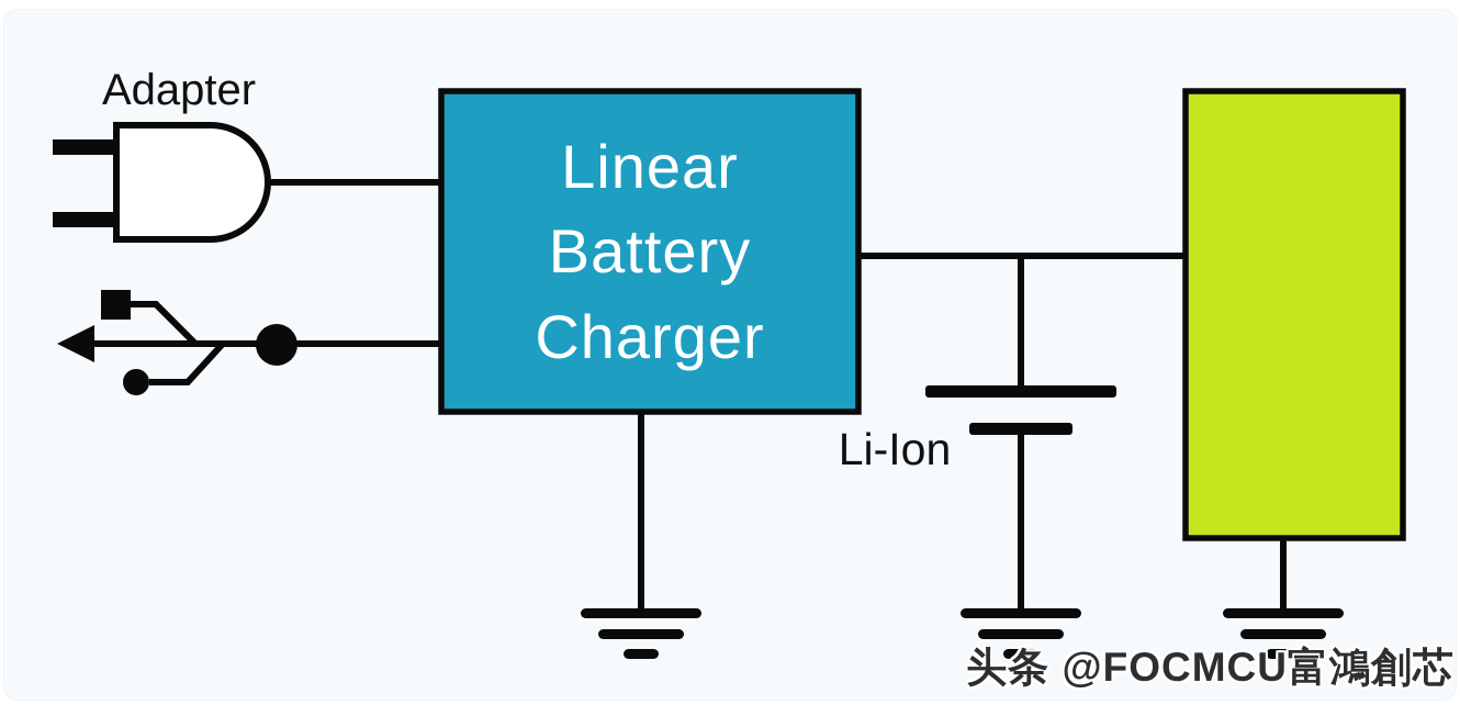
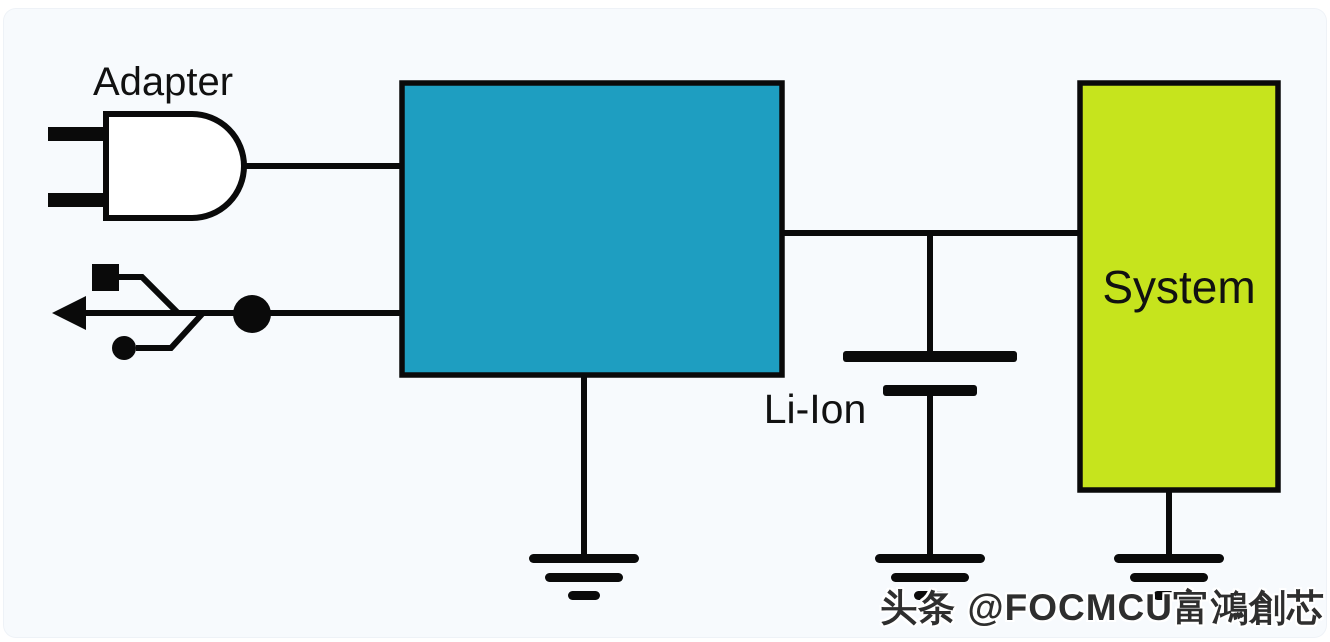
  Adapter
- Linear
- Battery
- Charger
  Li-Ion
+ System
  头条 @FOCMCU富鴻創芯
